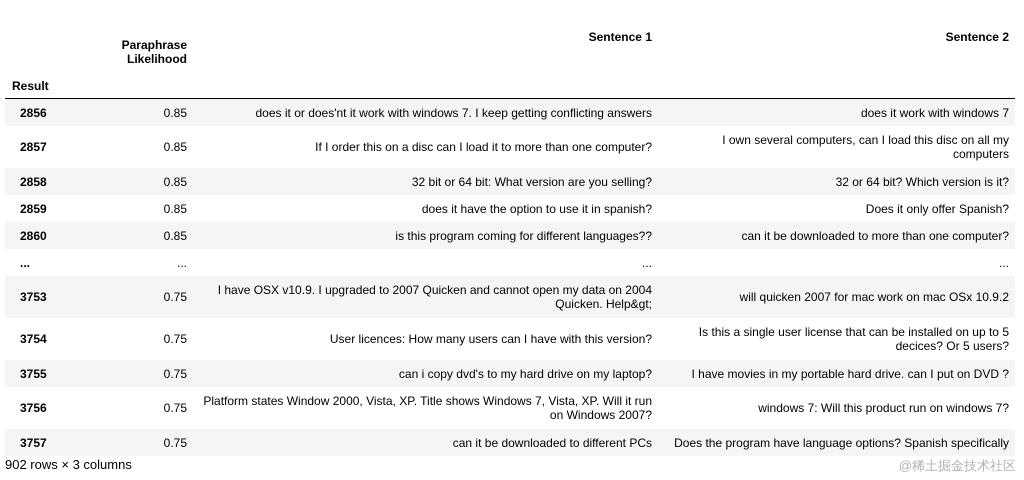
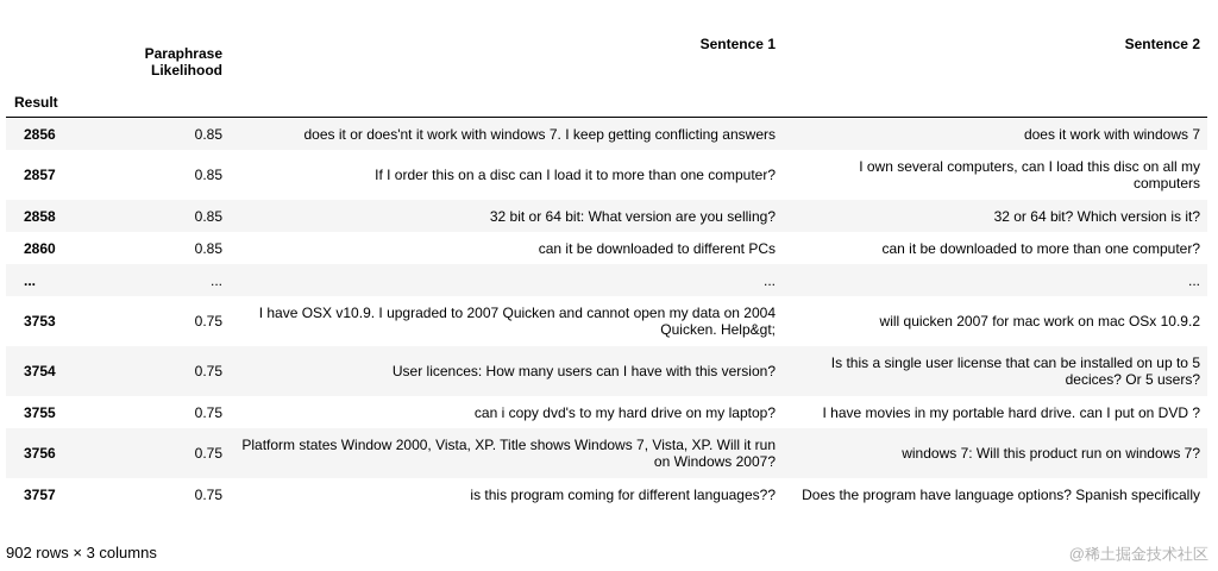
  	Paraphrase Likelihood	Sentence 1	Sentence 2
  Result
  2856	0.85	does it or does'nt it work with windows 7. I keep getting conflicting answers	does it work with windows 7
  2857	0.85	If I order this on a disc can I load it to more than one computer?	I own several computers, can I load this disc on all my computers
  2858	0.85	32 bit or 64 bit: What version are you selling?	32 or 64 bit? Which version is it?
- 2859	0.85	does it have the option to use it in spanish?	Does it only offer Spanish?
- 2860	0.85	is this program coming for different languages??	can it be downloaded to more than one computer?
+ 2860	0.85	can it be downloaded to different PCs	can it be downloaded to more than one computer?
  ...	...	...	...
  3753	0.75	I have OSX v10.9. I upgraded to 2007 Quicken and cannot open my data on 2004 Quicken. Help&gt;	will quicken 2007 for mac work on mac OSx 10.9.2
  3754	0.75	User licences: How many users can I have with this version?	Is this a single user license that can be installed on up to 5 decices? Or 5 users?
  3755	0.75	can i copy dvd's to my hard drive on my laptop?	I have movies in my portable hard drive. can I put on DVD ?
  3756	0.75	Platform states Window 2000, Vista, XP. Title shows Windows 7, Vista, XP. Will it run on Windows 2007?	windows 7: Will this product run on windows 7?
- 3757	0.75	can it be downloaded to different PCs	Does the program have language options? Spanish specifically
+ 3757	0.75	is this program coming for different languages??	Does the program have language options? Spanish specifically
  902 rows × 3 columns
  @稀土掘金技术社区
